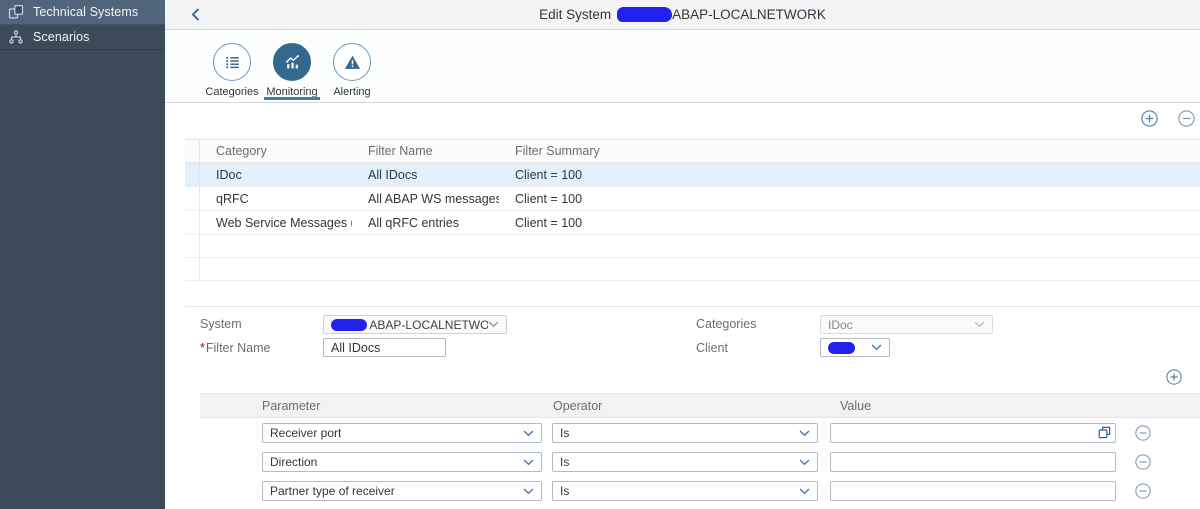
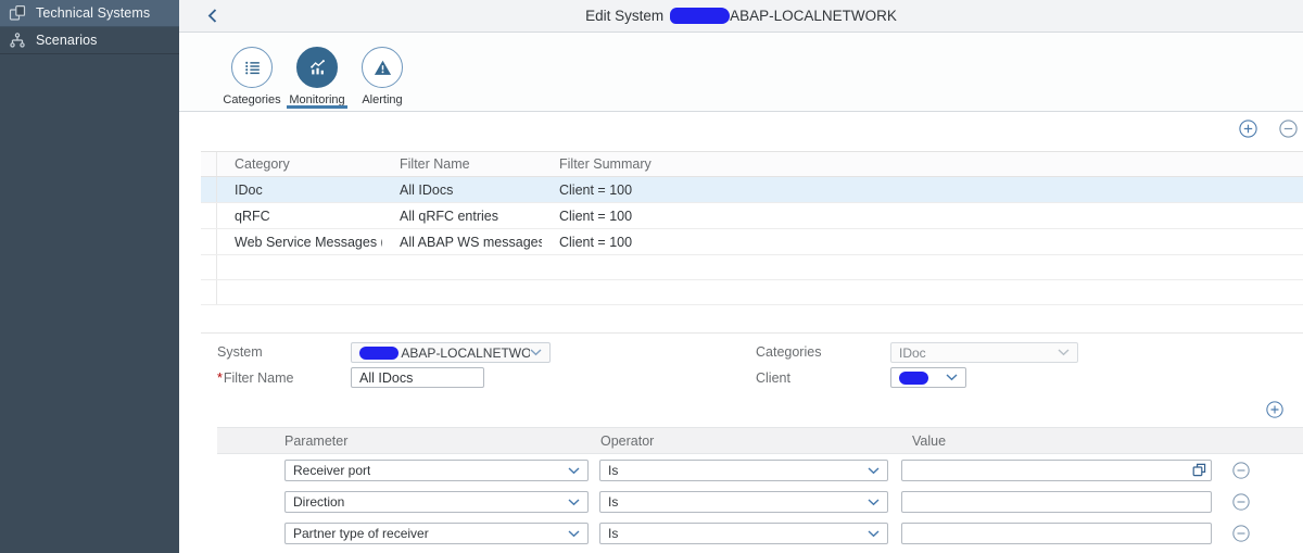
  Technical Systems
  Scenarios
  Edit System
  ABAP-LOCALNETWORK
  Categories
  Monitoring
  Alerting
  Category
  Filter Name
  Filter Summary
  IDoc
  All IDocs
  Client = 100
  qRFC
- All ABAP WS messages
+ All qRFC entries
  Client = 100
  Web Service Messages
- All qRFC entries
+ All ABAP WS messages
  Client = 100
  System
  ABAP-LOCALNETWO
  *Filter Name
  All IDocs
  Categories
  IDoc
  Client
  Parameter
  Operator
  Value
  Receiver port
  Is
  Direction
  Is
  Partner type of receiver
  Is
